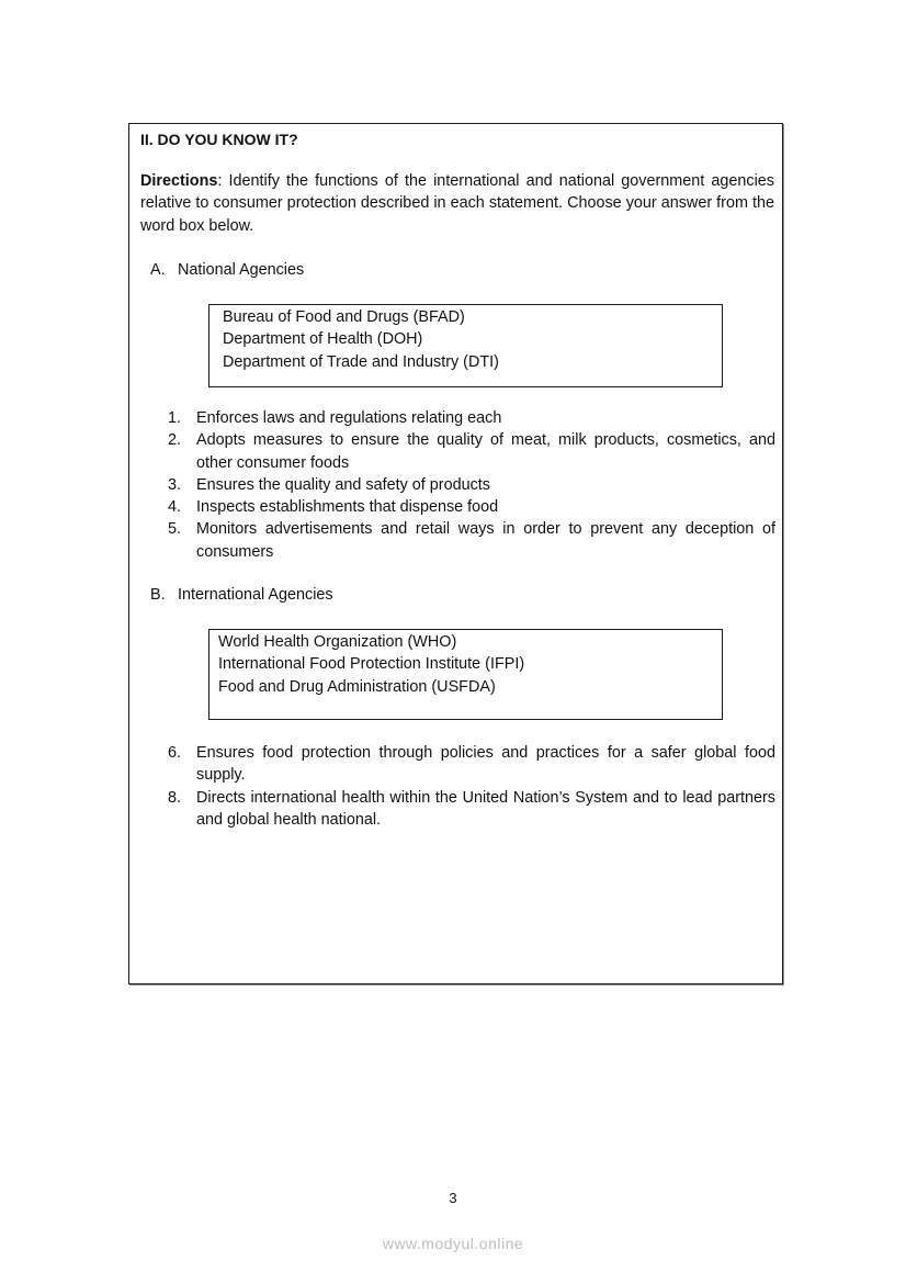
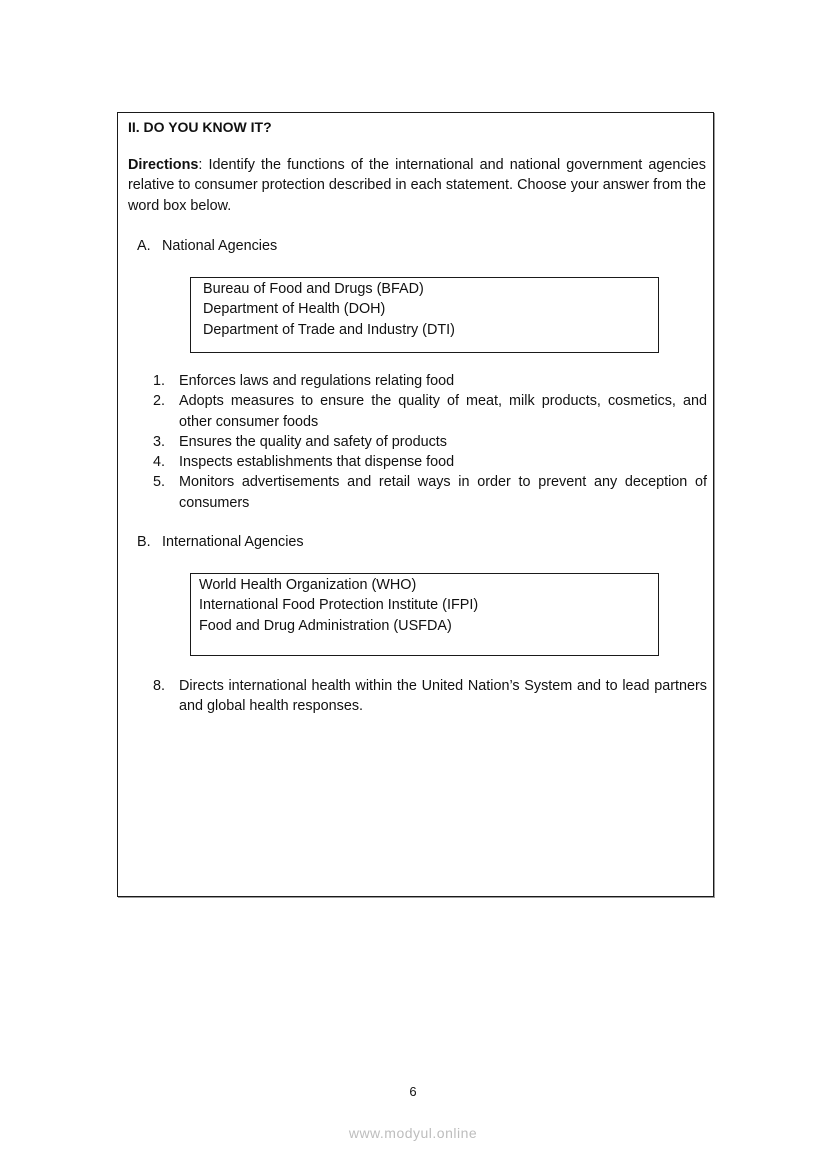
  II. DO YOU KNOW IT?
  Directions: Identify the functions of the international and national government agencies relative to consumer protection described in each statement. Choose your answer from the word box below.
  A. National Agencies
  Bureau of Food and Drugs (BFAD)
  Department of Health (DOH)
  Department of Trade and Industry (DTI)
  1.
- Enforces laws and regulations relating each
+ Enforces laws and regulations relating food
  2.
  Adopts measures to ensure the quality of meat, milk products, cosmetics, and other consumer foods
  3.
  Ensures the quality and safety of products
  4.
  Inspects establishments that dispense food
  5.
  Monitors advertisements and retail ways in order to prevent any deception of consumers
  B. International Agencies
  World Health Organization (WHO)
  International Food Protection Institute (IFPI)
  Food and Drug Administration (USFDA)
- 6.
- Ensures food protection through policies and practices for a safer global food supply.
  8.
- Directs international health within the United Nation’s System and to lead partners and global health national.
+ Directs international health within the United Nation’s System and to lead partners and global health responses.
- 3
+ 6
  www.modyul.online
